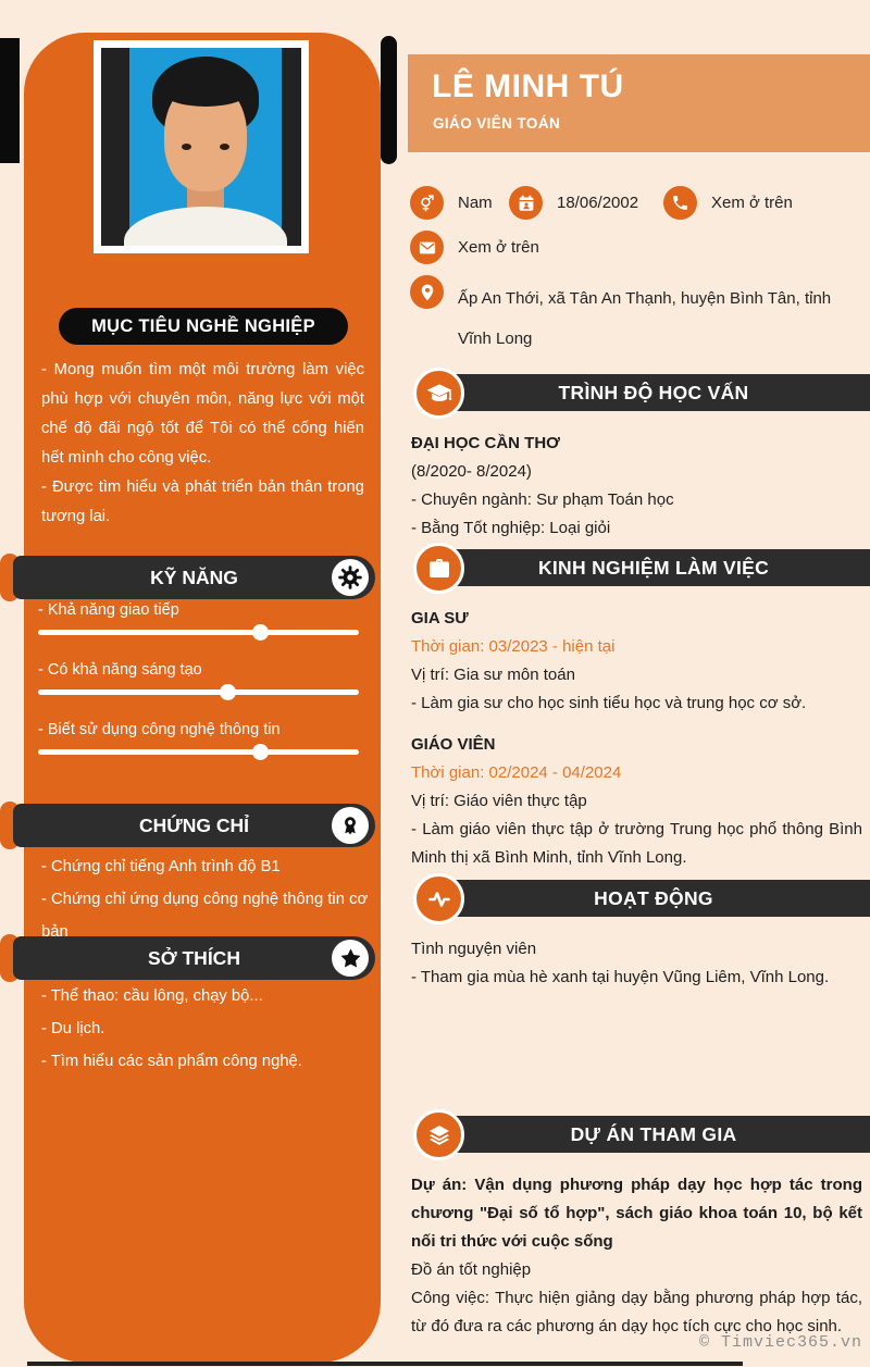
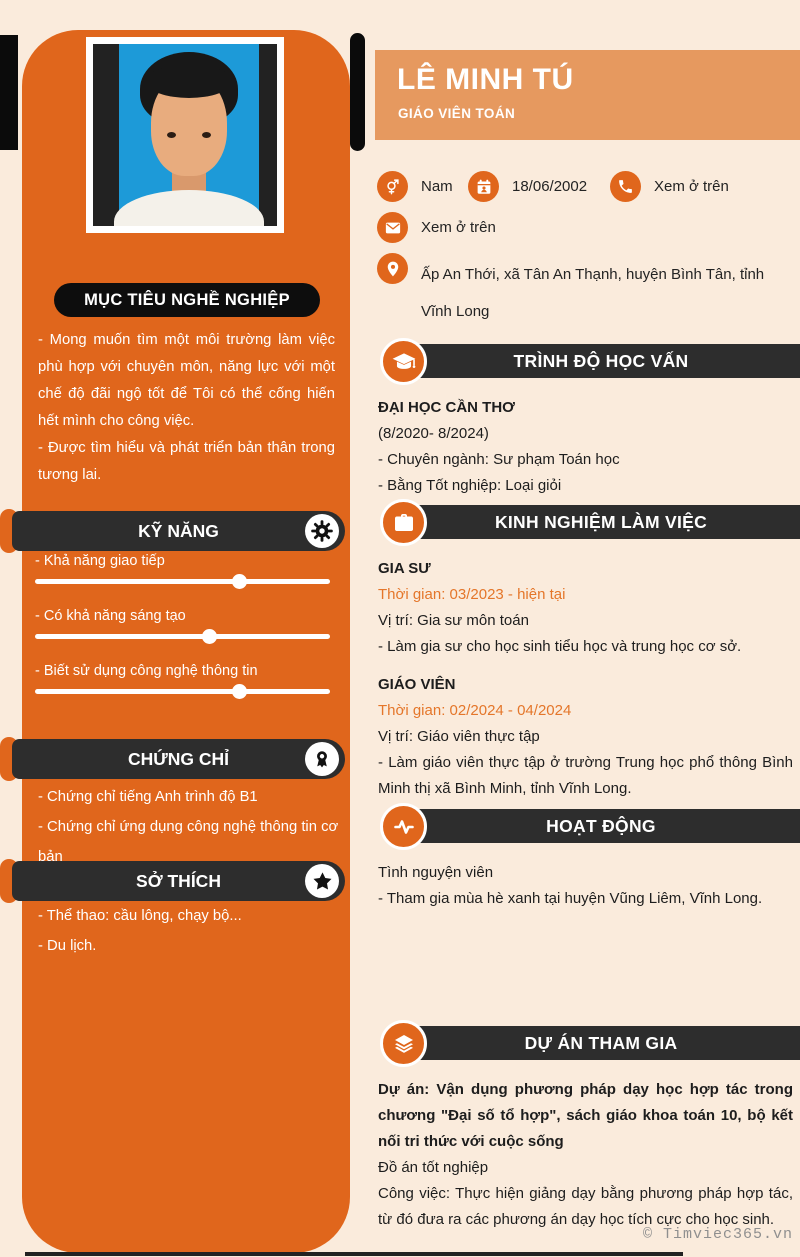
  MỤC TIÊU NGHỀ NGHIỆP
  - Mong muốn tìm một môi trường làm việc phù hợp với chuyên môn, năng lực với một chế độ đãi ngộ tốt để Tôi có thể cống hiến hết mình cho công việc.
  - Được tìm hiểu và phát triển bản thân trong tương lai.
  KỸ NĂNG
  - Khả năng giao tiếp
  - Có khả năng sáng tạo
  - Biết sử dụng công nghệ thông tin
  CHỨNG CHỈ
  - Chứng chỉ tiếng Anh trình độ B1
  - Chứng chỉ ứng dụng công nghệ thông tin cơ bản
  SỞ THÍCH
  - Thể thao: cầu lông, chạy bộ...
  - Du lịch.
- - Tìm hiểu các sản phẩm công nghệ.
  LÊ MINH TÚ
  GIÁO VIÊN TOÁN
  Nam
  18/06/2002
  Xem ở trên
  Xem ở trên
  Ấp An Thới, xã Tân An Thạnh, huyện Bình Tân, tỉnh Vĩnh Long
  TRÌNH ĐỘ HỌC VẤN
  ĐẠI HỌC CẦN THƠ
  (8/2020- 8/2024)
  - Chuyên ngành: Sư phạm Toán học
  - Bằng Tốt nghiệp: Loại giỏi
  KINH NGHIỆM LÀM VIỆC
  GIA SƯ
  Thời gian: 03/2023 - hiện tại
  Vị trí: Gia sư môn toán
  - Làm gia sư cho học sinh tiểu học và trung học cơ sở.
  GIÁO VIÊN
  Thời gian: 02/2024 - 04/2024
  Vị trí: Giáo viên thực tập
  - Làm giáo viên thực tập ở trường Trung học phổ thông Bình Minh thị xã Bình Minh, tỉnh Vĩnh Long.
  HOẠT ĐỘNG
  Tình nguyện viên
  - Tham gia mùa hè xanh tại huyện Vũng Liêm, Vĩnh Long.
  DỰ ÁN THAM GIA
  Dự án: Vận dụng phương pháp dạy học hợp tác trong chương "Đại số tổ hợp", sách giáo khoa toán 10, bộ kết nối tri thức với cuộc sống
  Đồ án tốt nghiệp
  Công việc: Thực hiện giảng dạy bằng phương pháp hợp tác, từ đó đưa ra các phương án dạy học tích cực cho học sinh.
  © Timviec365.vn
